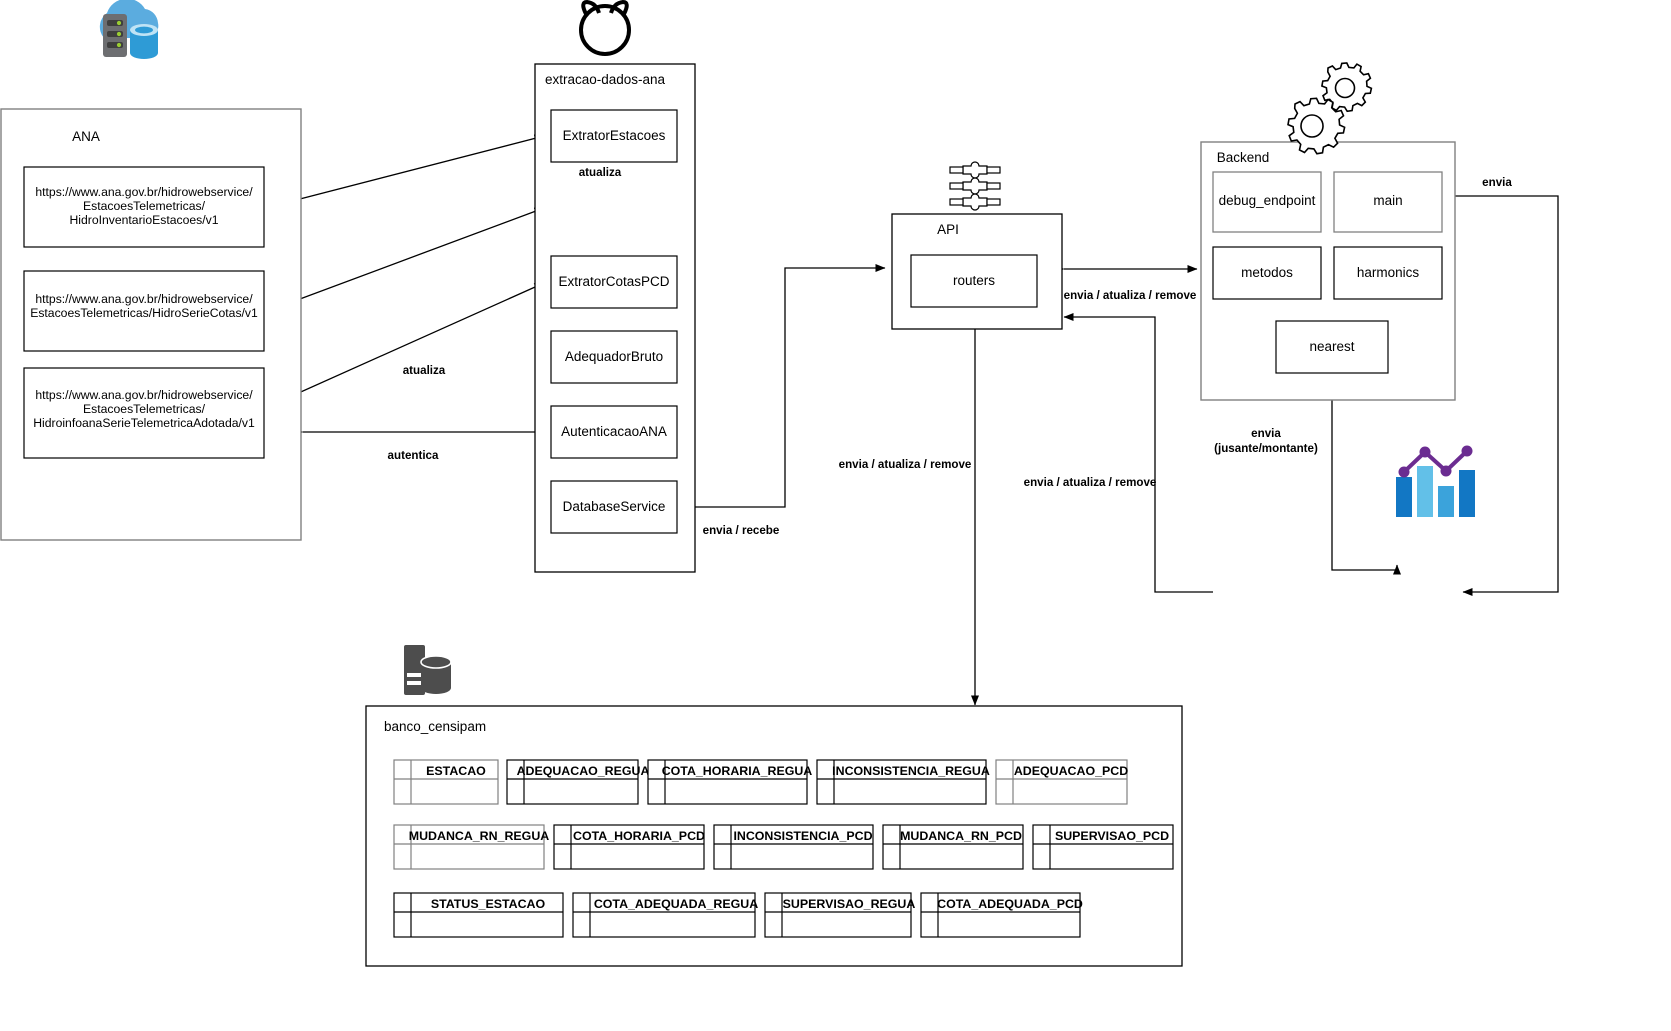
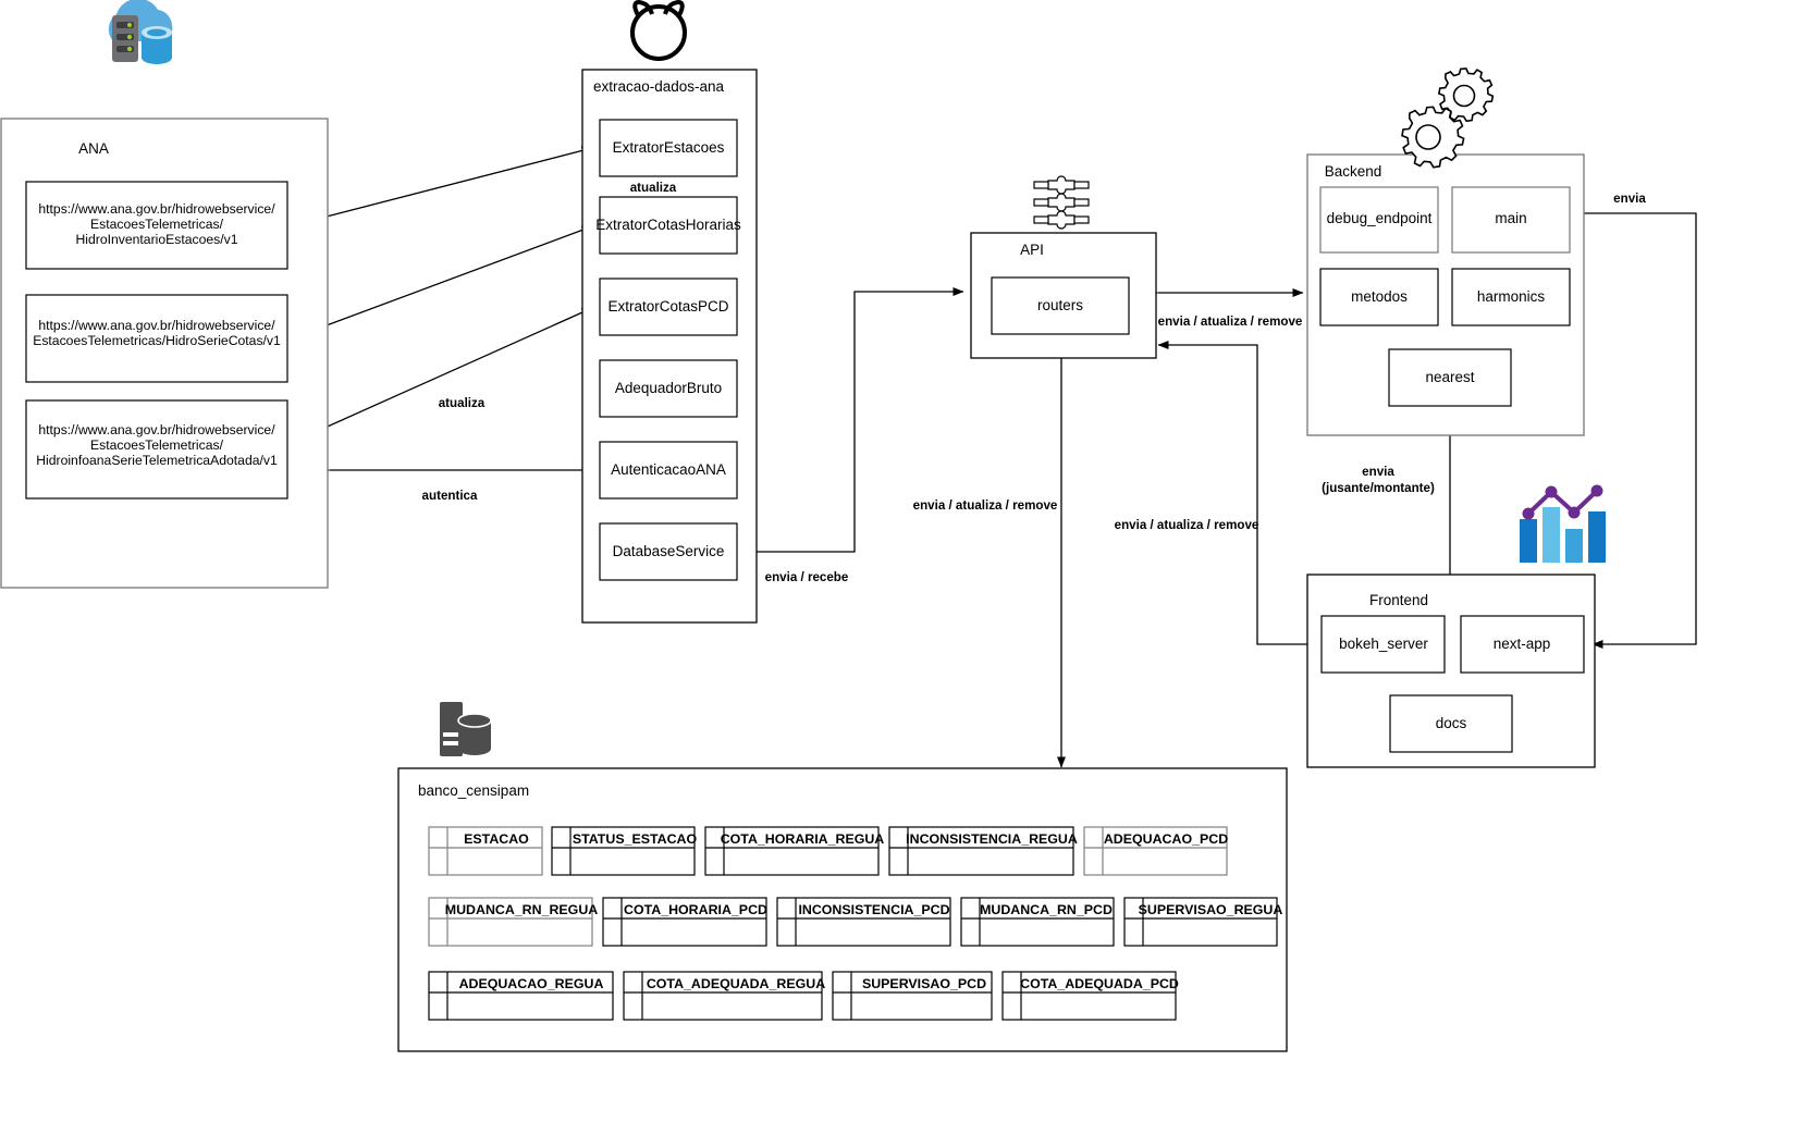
  ANA
  https://www.ana.gov.br/hidrowebservice/
  EstacoesTelemetricas/
  HidroInventarioEstacoes/v1
  https://www.ana.gov.br/hidrowebservice/
  EstacoesTelemetricas/HidroSerieCotas/v1
  https://www.ana.gov.br/hidrowebservice/
  EstacoesTelemetricas/
  HidroinfoanaSerieTelemetricaAdotada/v1
  extracao-dados-ana
  ExtratorEstacoes
+ ExtratorCotasHorarias
  ExtratorCotasPCD
  AdequadorBruto
  AutenticacaoANA
  DatabaseService
  API
  routers
  Backend
  debug_endpoint
  main
  metodos
  harmonics
  nearest
+ Frontend
+ bokeh_server
+ next-app
+ docs
  banco_censipam
  ESTACAO
- ADEQUACAO_REGUA
+ STATUS_ESTACAO
  COTA_HORARIA_REGUA
  INCONSISTENCIA_REGUA
  ADEQUACAO_PCD
  MUDANCA_RN_REGUA
  COTA_HORARIA_PCD
  INCONSISTENCIA_PCD
  MUDANCA_RN_PCD
- SUPERVISAO_PCD
+ SUPERVISAO_REGUA
- STATUS_ESTACAO
+ ADEQUACAO_REGUA
  COTA_ADEQUADA_REGUA
- SUPERVISAO_REGUA
+ SUPERVISAO_PCD
  COTA_ADEQUADA_PCD
  atualiza
  atualiza
  autentica
  envia / recebe
  envia / atualiza / remove
  envia / atualiza / remove
  envia / atualiza / remove
  envia
  envia
  (jusante/montante)
